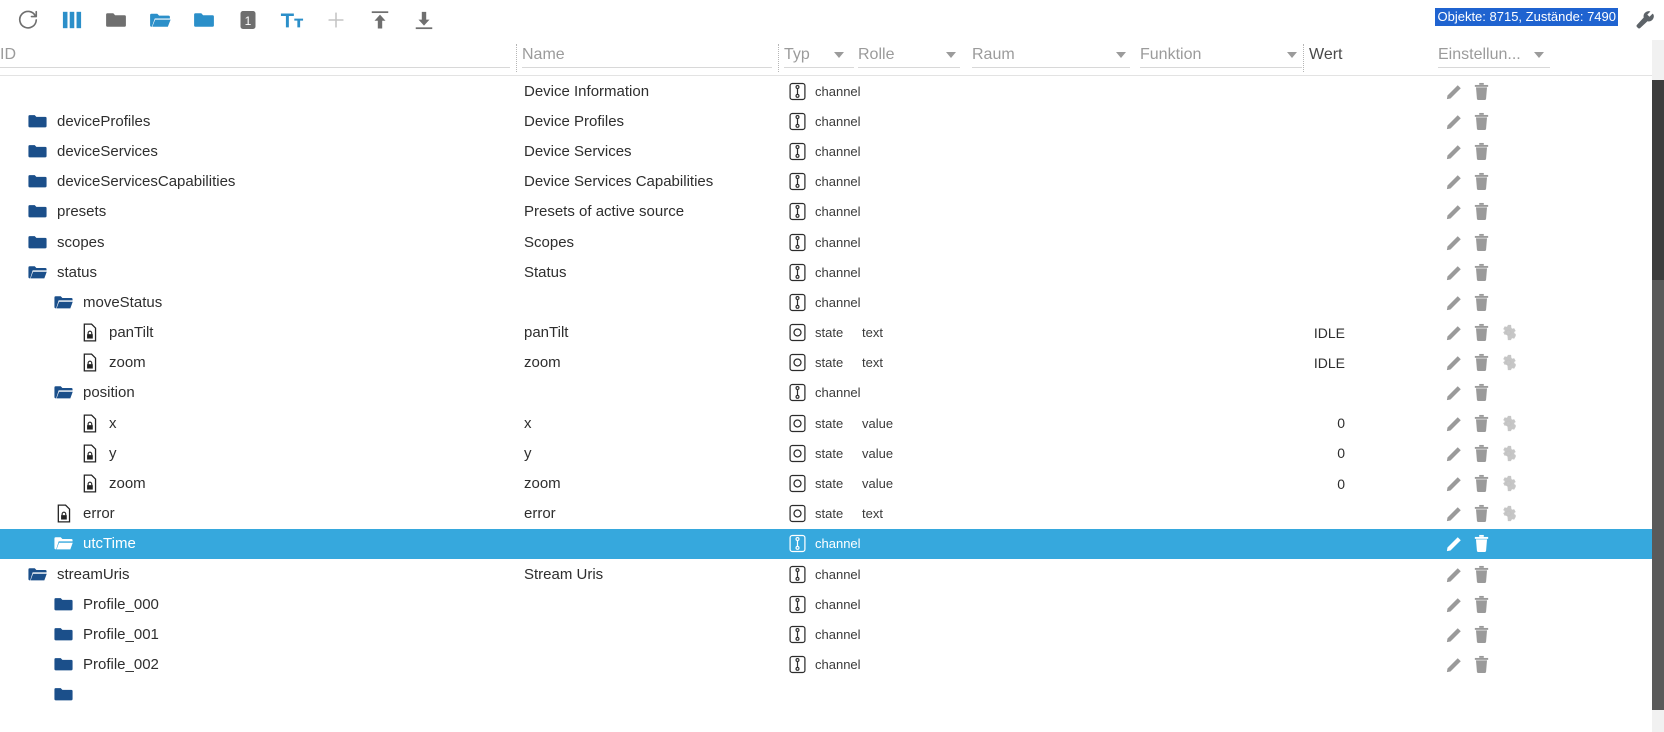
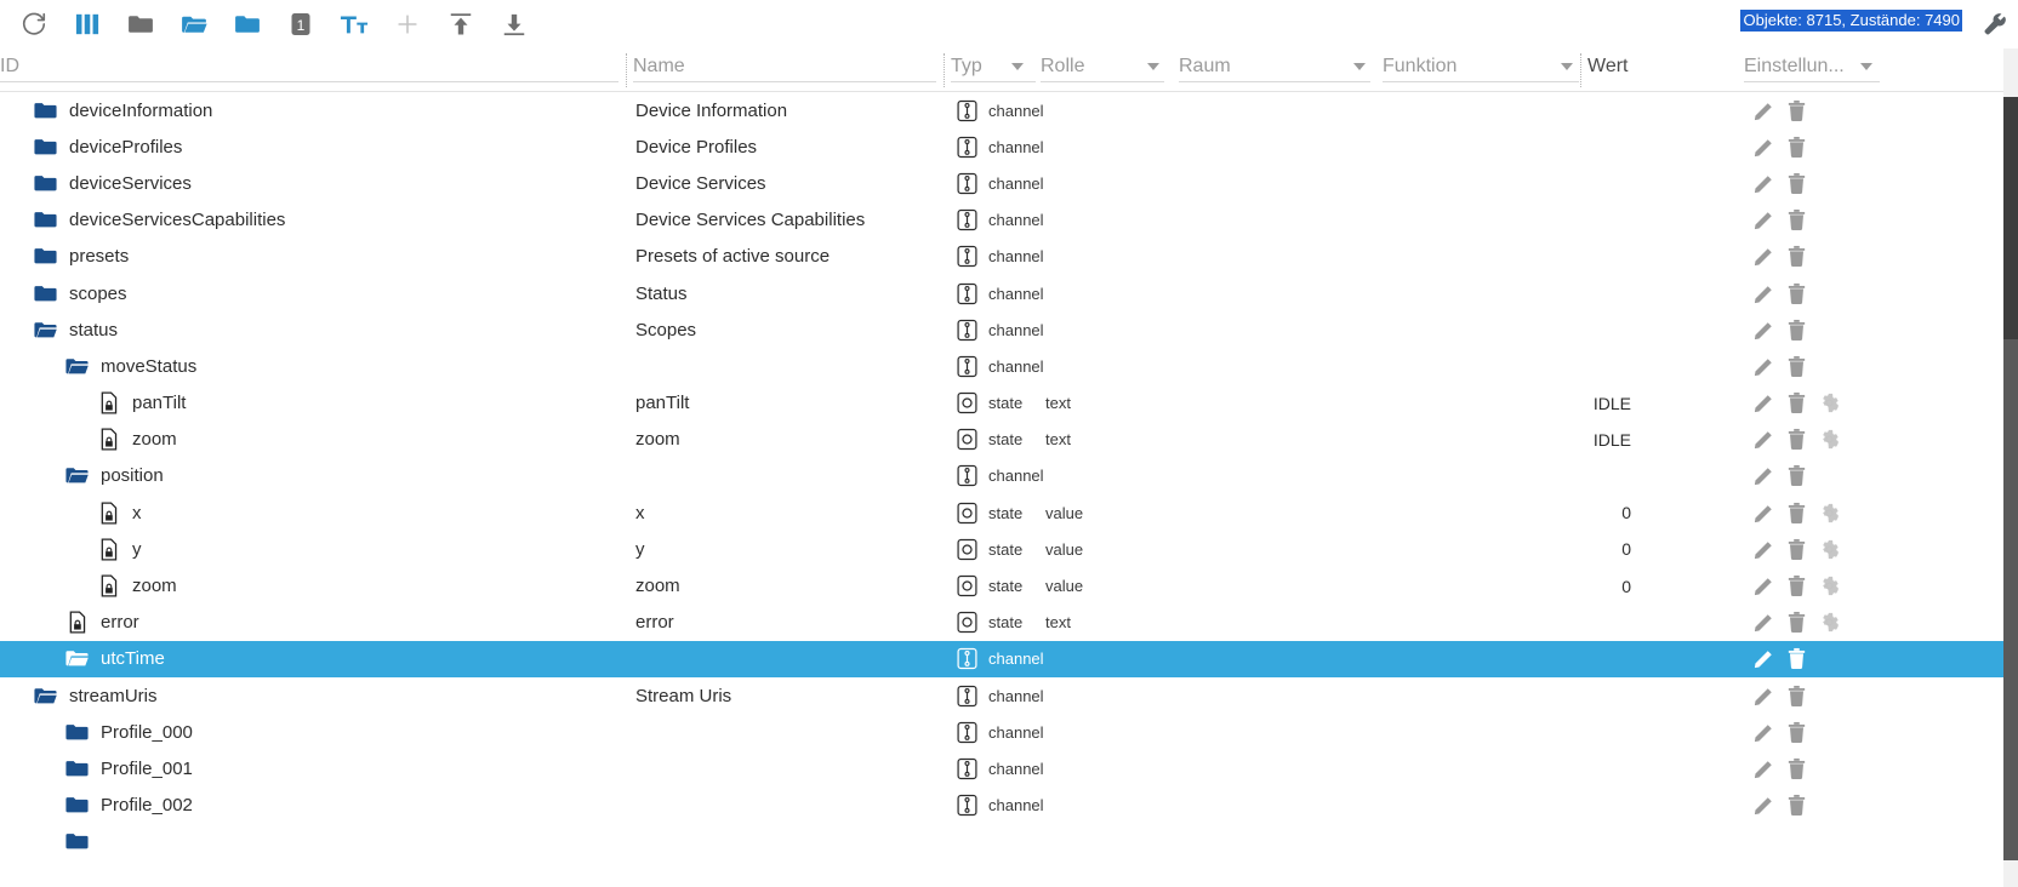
  1
  Objekte: 8715, Zustände: 7490
  ID
  Name
  Typ
  Rolle
  Raum
  Funktion
  Wert
  Einstellun...
+ deviceInformation
  Device Information
  channel
  deviceProfiles
  Device Profiles
  channel
  deviceServices
  Device Services
  channel
  deviceServicesCapabilities
  Device Services Capabilities
  channel
  presets
  Presets of active source
  channel
  scopes
- Scopes
+ Status
  channel
  status
- Status
+ Scopes
  channel
  moveStatus
  channel
  panTilt
  panTilt
  state
  text
  IDLE
  zoom
  zoom
  state
  text
  IDLE
  position
  channel
  x
  x
  state
  value
  0
  y
  y
  state
  value
  0
  zoom
  zoom
  state
  value
  0
  error
  error
  state
  text
  utcTime
  channel
  streamUris
  Stream Uris
  channel
  Profile_000
  channel
  Profile_001
  channel
  Profile_002
  channel
